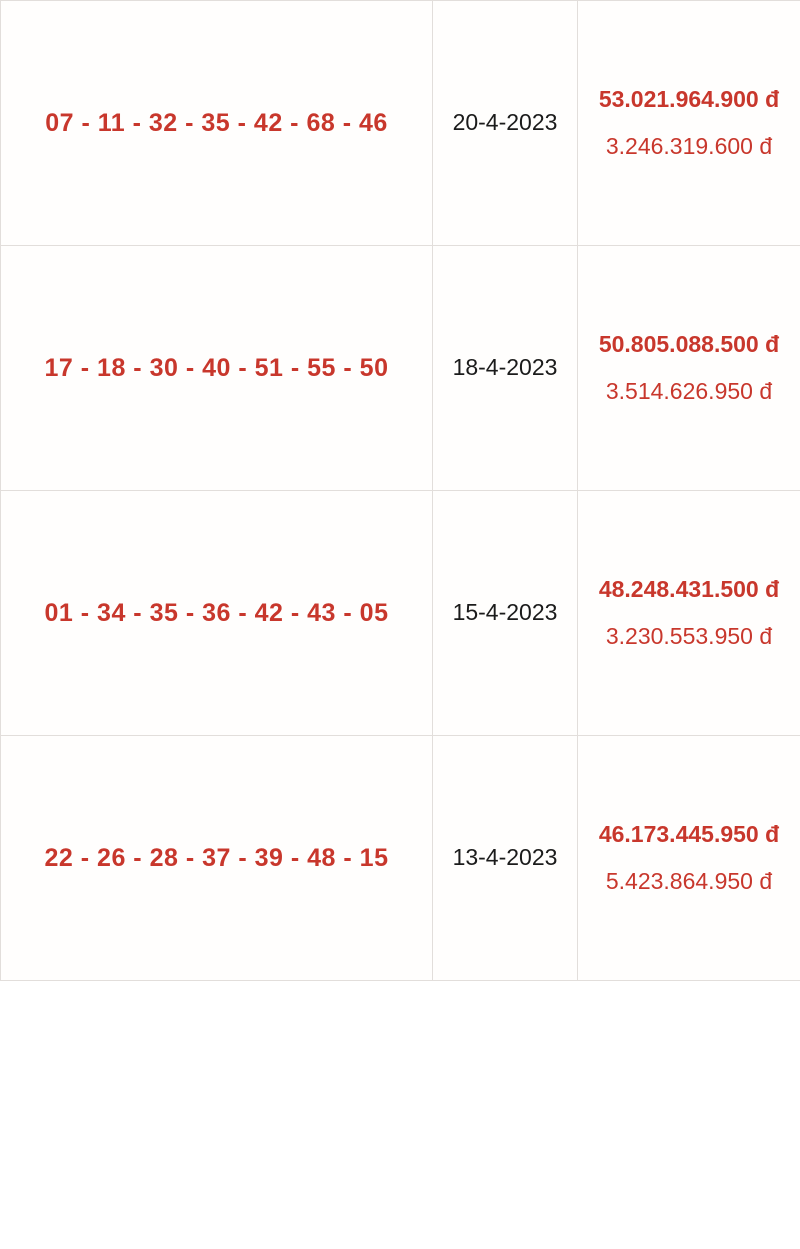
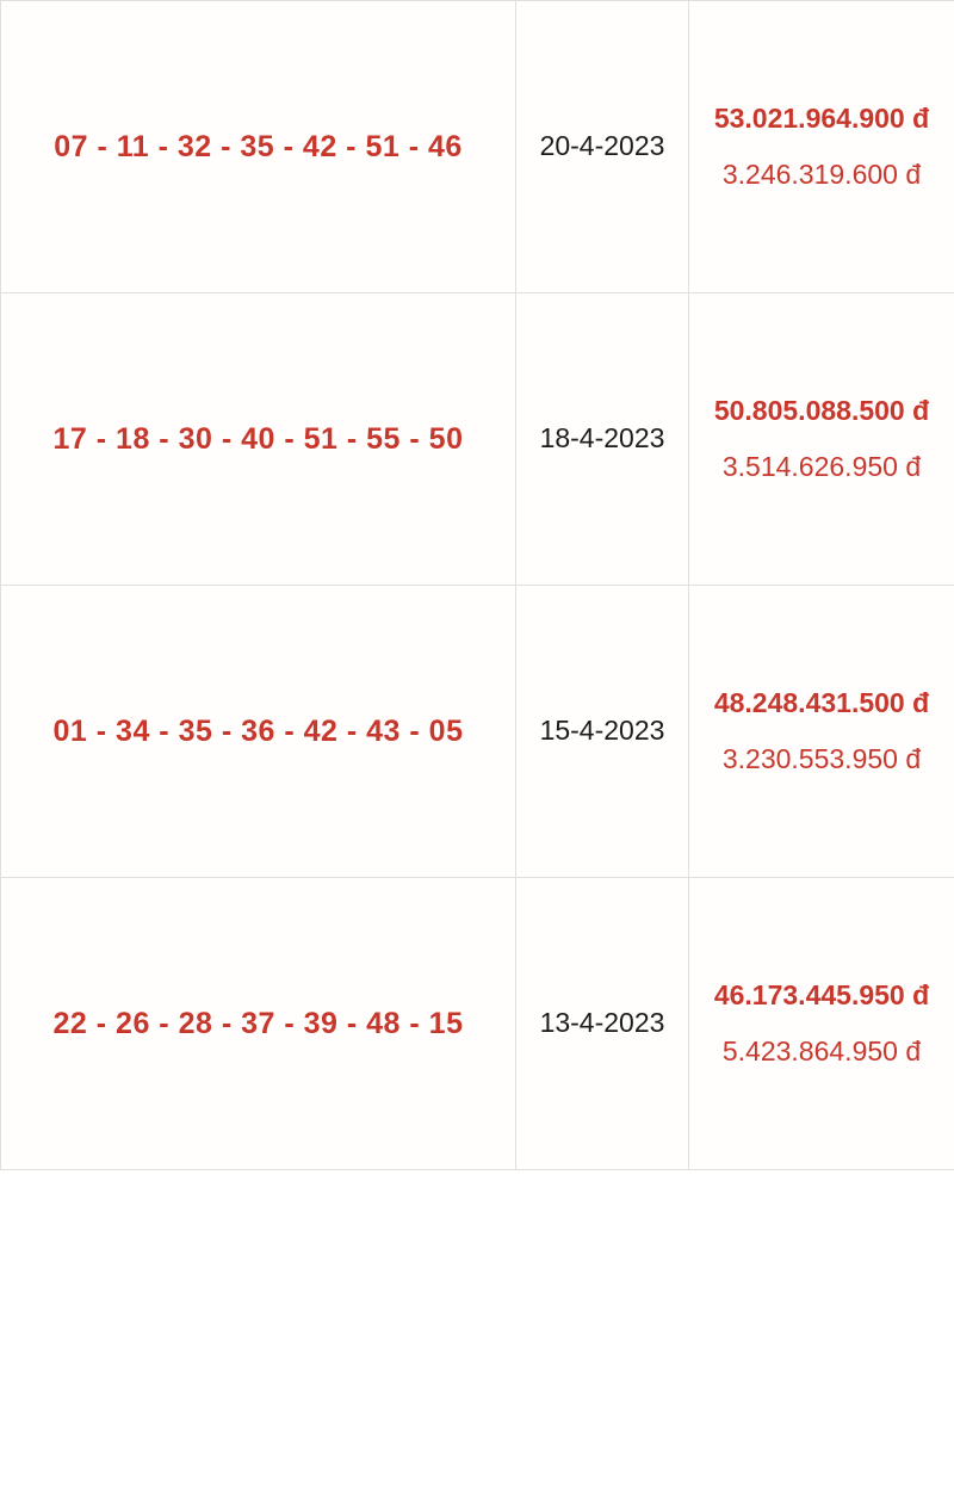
- 07 - 11 - 32 - 35 - 42 - 68 - 46	20-4-2023	53.021.964.900 đ 3.246.319.600 đ
+ 07 - 11 - 32 - 35 - 42 - 51 - 46	20-4-2023	53.021.964.900 đ 3.246.319.600 đ
  17 - 18 - 30 - 40 - 51 - 55 - 50	18-4-2023	50.805.088.500 đ 3.514.626.950 đ
  01 - 34 - 35 - 36 - 42 - 43 - 05	15-4-2023	48.248.431.500 đ 3.230.553.950 đ
  22 - 26 - 28 - 37 - 39 - 48 - 15	13-4-2023	46.173.445.950 đ 5.423.864.950 đ
